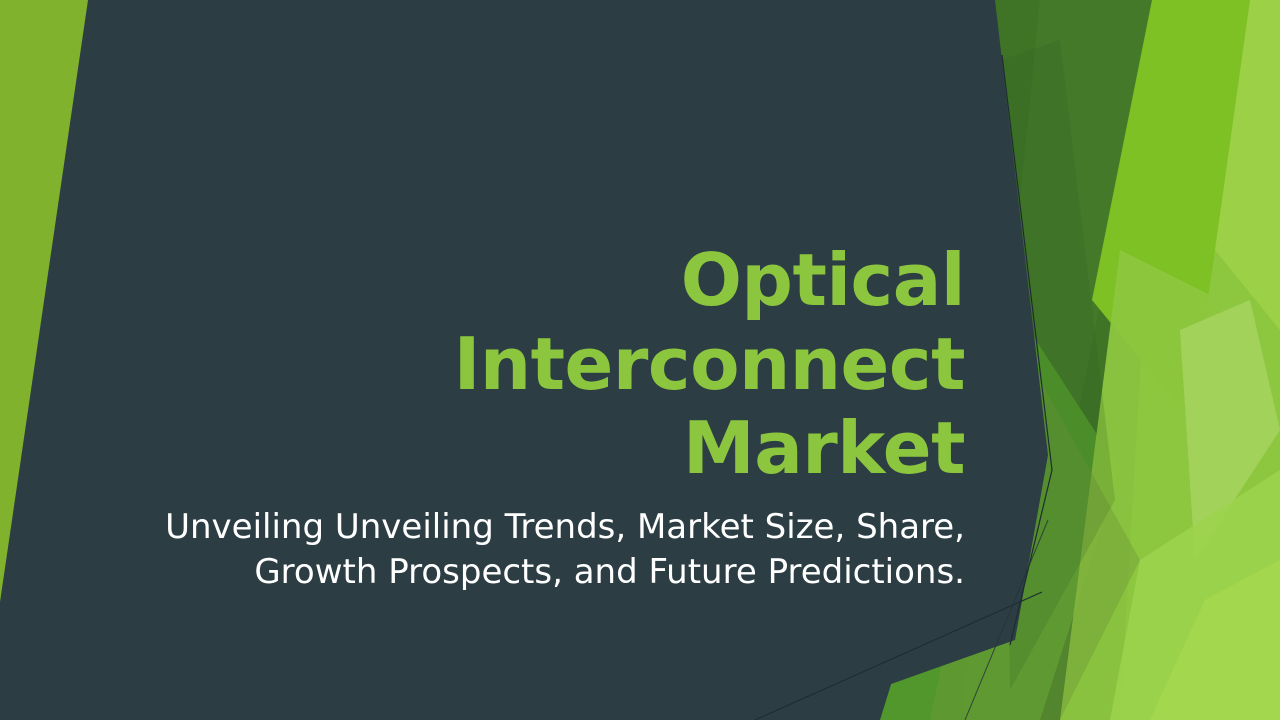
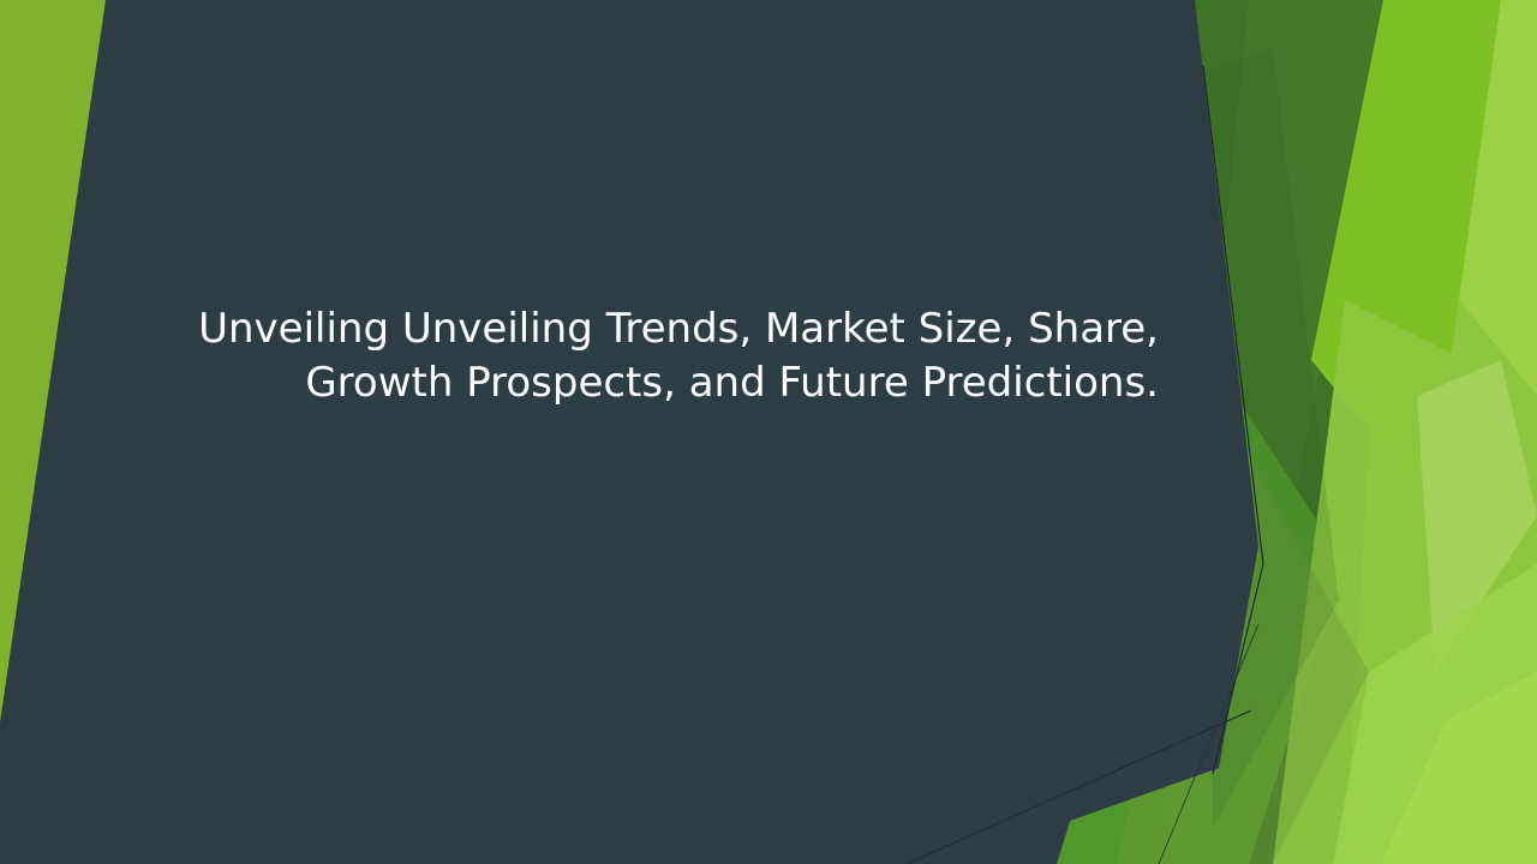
- Optical Interconnect Market
  Unveiling Unveiling Trends, Market Size, Share, Growth Prospects, and Future Predictions.
